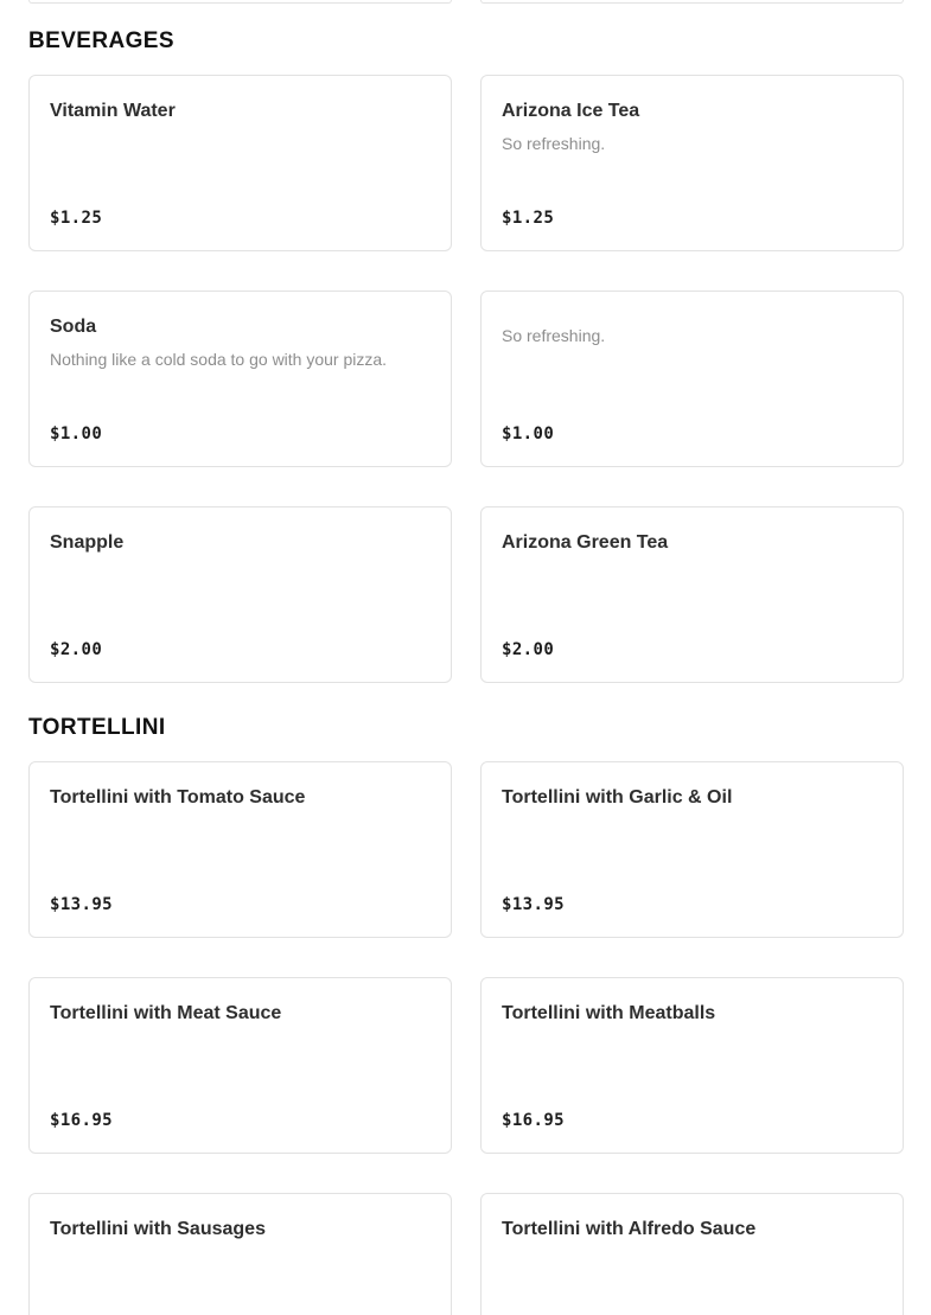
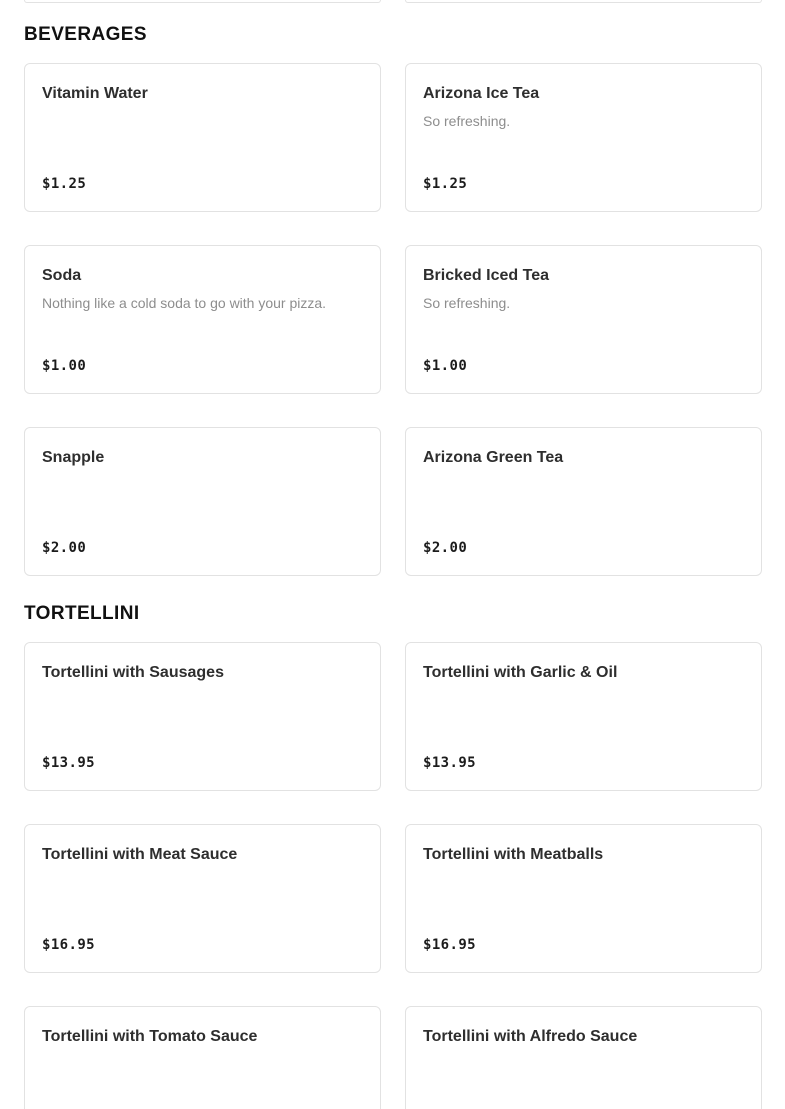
  BEVERAGES
  Vitamin Water
  $1.25
  Arizona Ice Tea
  So refreshing.
  $1.25
  Soda
  Nothing like a cold soda to go with your pizza.
  $1.00
+ Bricked Iced Tea
  So refreshing.
  $1.00
  Snapple
  $2.00
  Arizona Green Tea
  $2.00
  TORTELLINI
- Tortellini with Tomato Sauce
+ Tortellini with Sausages
  $13.95
  Tortellini with Garlic & Oil
  $13.95
  Tortellini with Meat Sauce
  $16.95
  Tortellini with Meatballs
  $16.95
- Tortellini with Sausages
+ Tortellini with Tomato Sauce
  Tortellini with Alfredo Sauce
